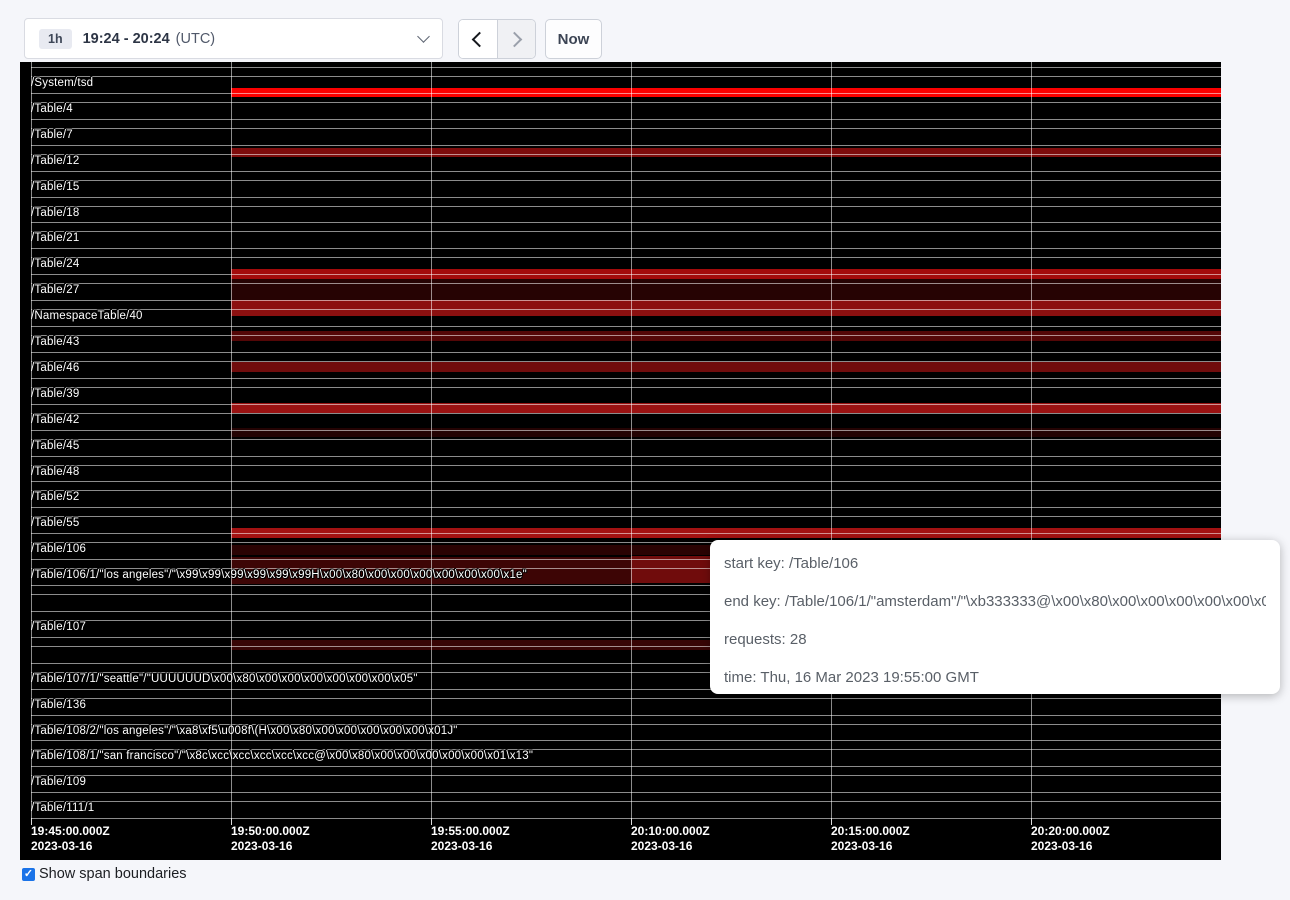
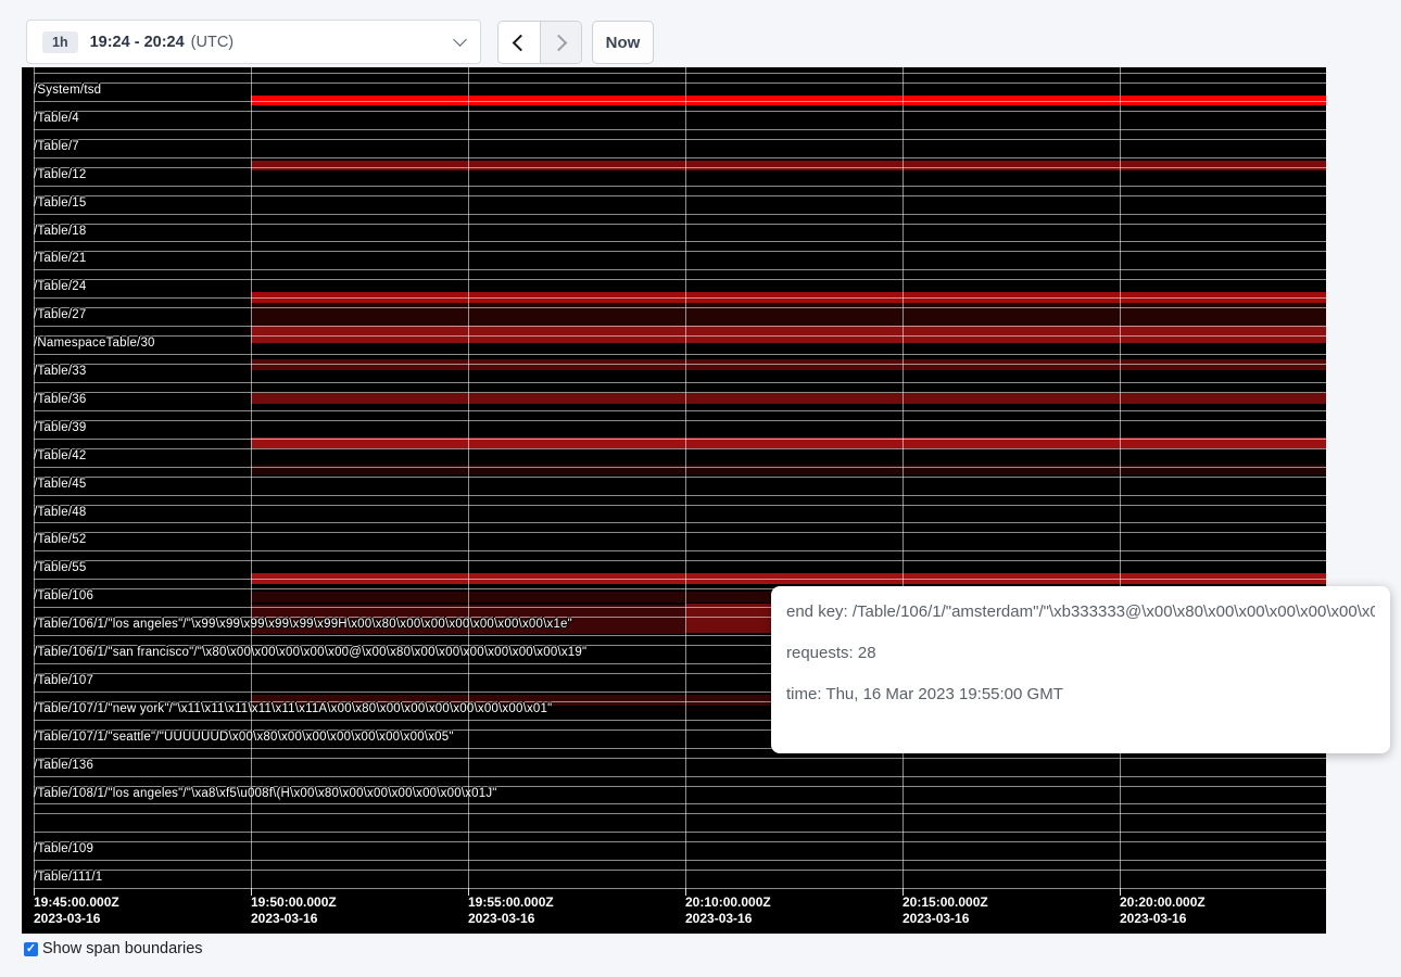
  1h
  19:24 - 20:24
  (UTC)
  Now
  /System/tsd
  /Table/4
  /Table/7
  /Table/12
  /Table/15
  /Table/18
  /Table/21
  /Table/24
  /Table/27
- /NamespaceTable/40
+ /NamespaceTable/30
- /Table/43
+ /Table/33
- /Table/46
+ /Table/36
  /Table/39
  /Table/42
  /Table/45
  /Table/48
  /Table/52
  /Table/55
  /Table/106
  /Table/106/1/"los angeles"/"\x99\x99\x99\x99\x99\x99H\x00\x80\x00\x00\x00\x00\x00\x00\x1e"
+ /Table/106/1/"san francisco"/"\x80\x00\x00\x00\x00\x00@\x00\x80\x00\x00\x00\x00\x00\x00\x19"
  /Table/107
+ /Table/107/1/"new york"/"\x11\x11\x11\x11\x11\x11A\x00\x80\x00\x00\x00\x00\x00\x00\x01"
  /Table/107/1/"seattle"/"UUUUUUD\x00\x80\x00\x00\x00\x00\x00\x00\x05"
  /Table/136
- /Table/108/2/"los angeles"/"\xa8\xf5\u008f\(H\x00\x80\x00\x00\x00\x00\x00\x01J"
+ /Table/108/1/"los angeles"/"\xa8\xf5\u008f\(H\x00\x80\x00\x00\x00\x00\x00\x01J"
- /Table/108/1/"san francisco"/"\x8c\xcc\xcc\xcc\xcc\xcc@\x00\x80\x00\x00\x00\x00\x00\x01\x13"
  /Table/109
  /Table/111/1
  19:45:00.000Z
  2023-03-16
  19:50:00.000Z
  2023-03-16
  19:55:00.000Z
  2023-03-16
  20:10:00.000Z
  2023-03-16
  20:15:00.000Z
  2023-03-16
  20:20:00.000Z
  2023-03-16
- start key: /Table/106
  end key: /Table/106/1/"amsterdam"/"\xb333333@\x00\x80\x00\x00\x00\x00\x00\x0
  requests: 28
  time: Thu, 16 Mar 2023 19:55:00 GMT
  ✓
  Show span boundaries
